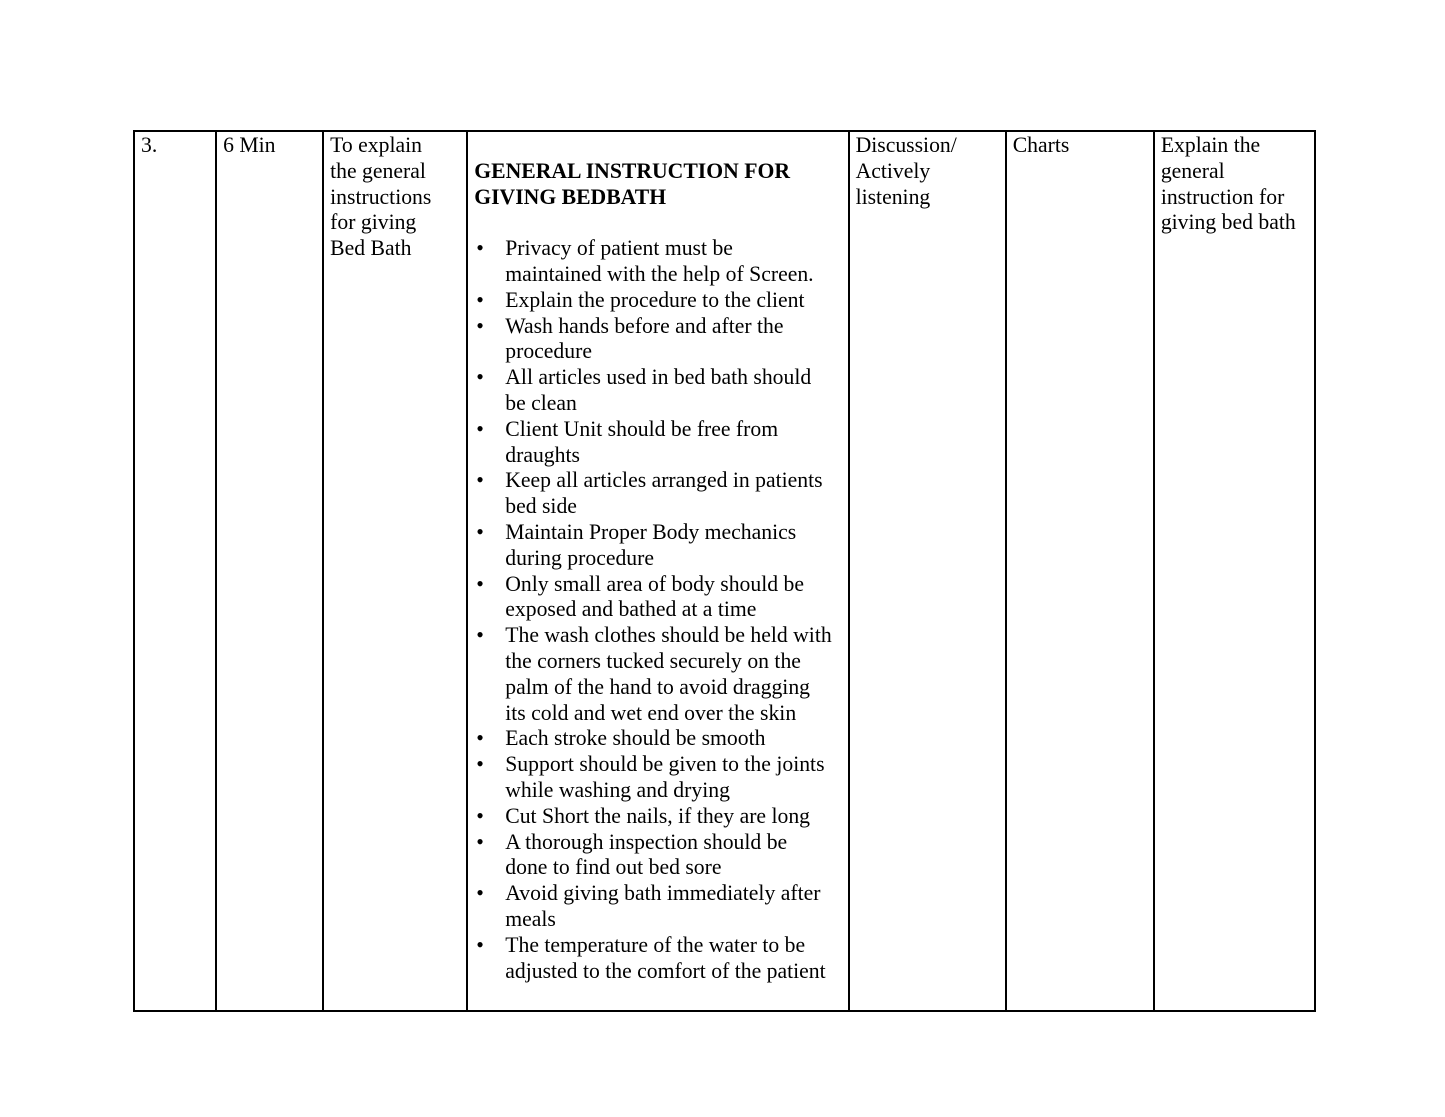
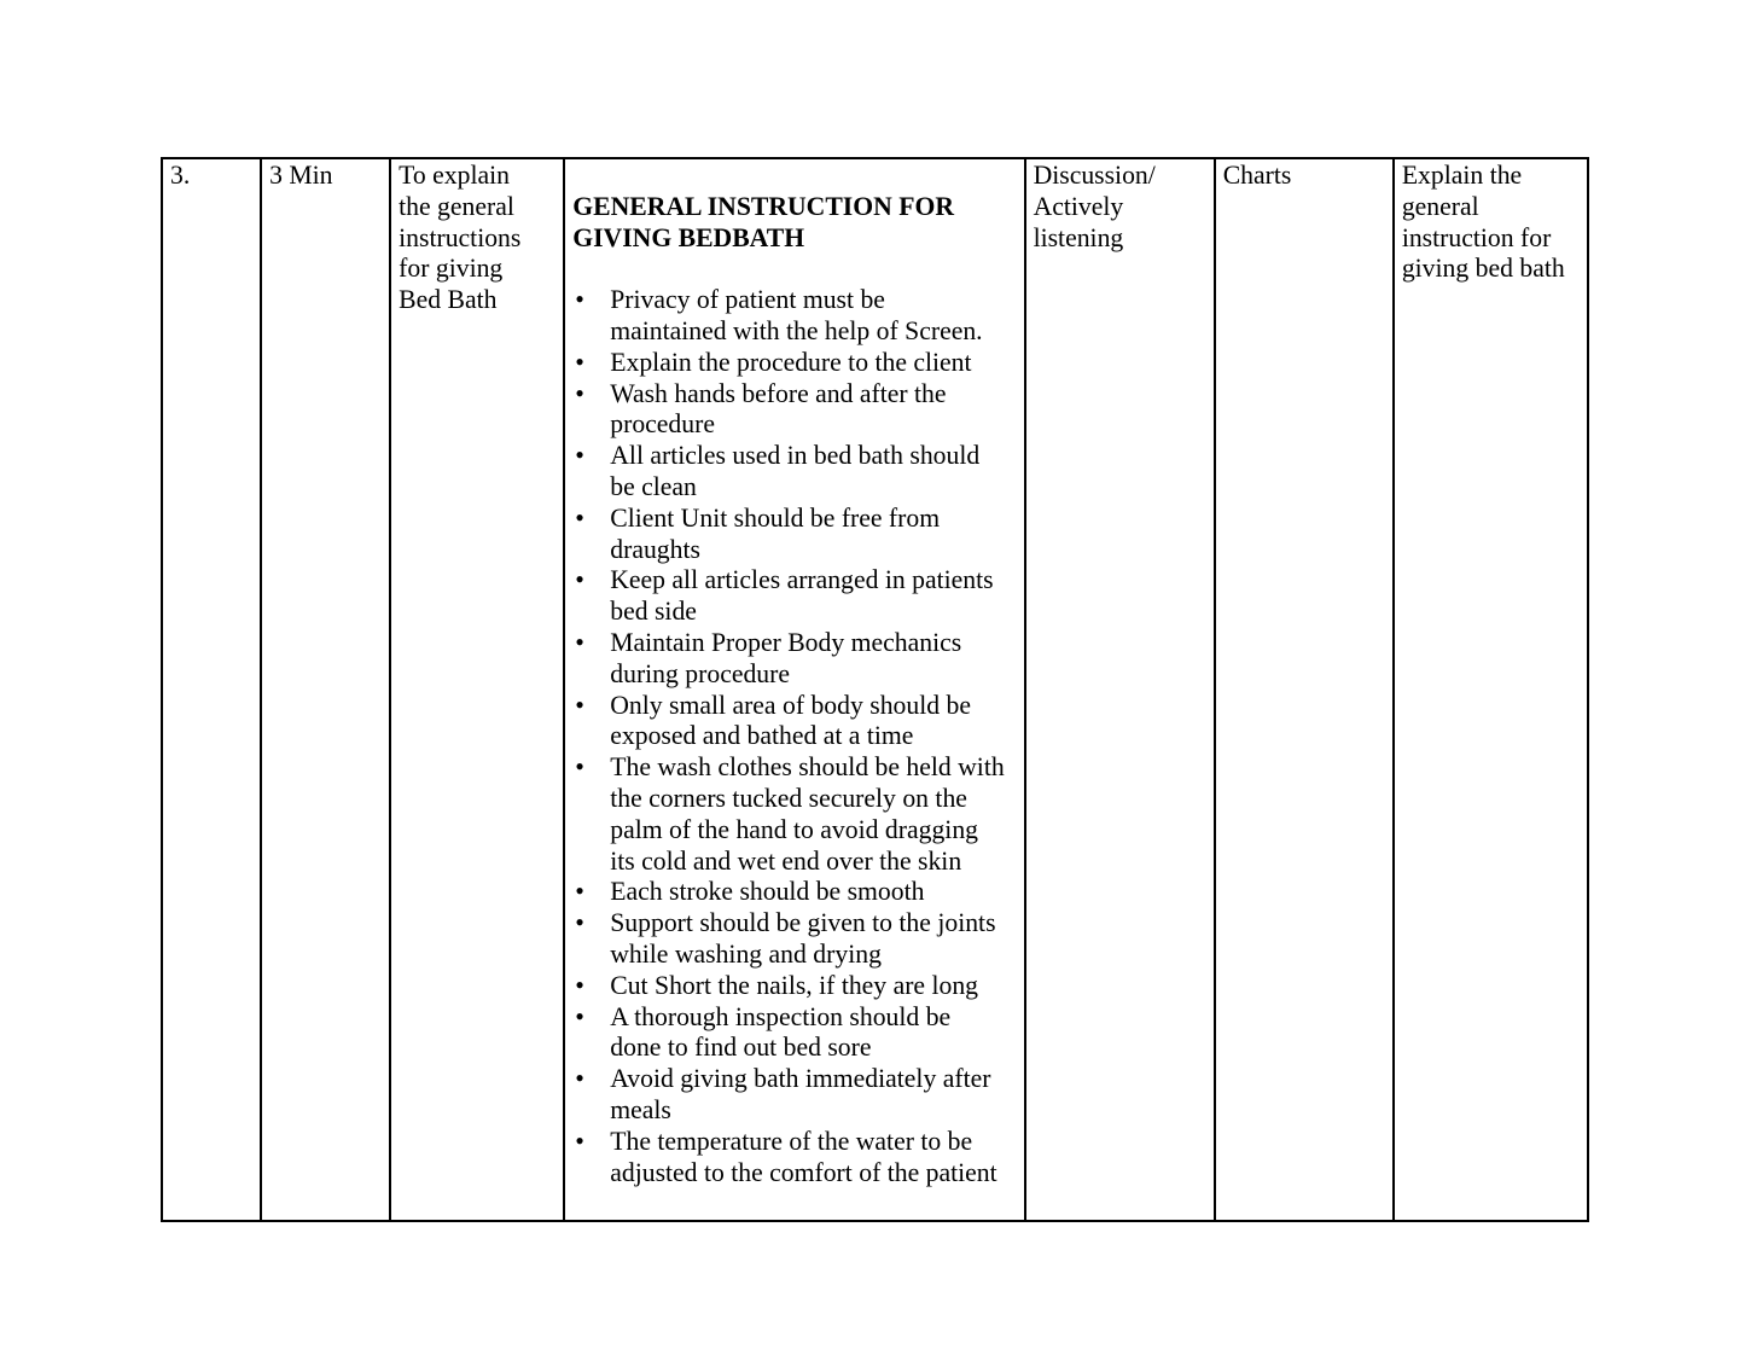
- 3.	6 Min	To explain the general instructions for giving Bed Bath	GENERAL INSTRUCTION FOR GIVING BEDBATH Privacy of patient must be maintained with the help of Screen.Explain the procedure to the clientWash hands before and after the procedureAll articles used in bed bath should be cleanClient Unit should be free from draughtsKeep all articles arranged in patients bed sideMaintain Proper Body mechanics during procedureOnly small area of body should be exposed and bathed at a timeThe wash clothes should be held with the corners tucked securely on the palm of the hand to avoid dragging its cold and wet end over the skinEach stroke should be smoothSupport should be given to the joints while washing and dryingCut Short the nails, if they are longA thorough inspection should be done to find out bed soreAvoid giving bath immediately after mealsThe temperature of the water to be adjusted to the comfort of the patient	Discussion/ Actively listening	Charts	Explain the general instruction for giving bed bath
+ 3.	3 Min	To explain the general instructions for giving Bed Bath	GENERAL INSTRUCTION FOR GIVING BEDBATH Privacy of patient must be maintained with the help of Screen.Explain the procedure to the clientWash hands before and after the procedureAll articles used in bed bath should be cleanClient Unit should be free from draughtsKeep all articles arranged in patients bed sideMaintain Proper Body mechanics during procedureOnly small area of body should be exposed and bathed at a timeThe wash clothes should be held with the corners tucked securely on the palm of the hand to avoid dragging its cold and wet end over the skinEach stroke should be smoothSupport should be given to the joints while washing and dryingCut Short the nails, if they are longA thorough inspection should be done to find out bed soreAvoid giving bath immediately after mealsThe temperature of the water to be adjusted to the comfort of the patient	Discussion/ Actively listening	Charts	Explain the general instruction for giving bed bath
